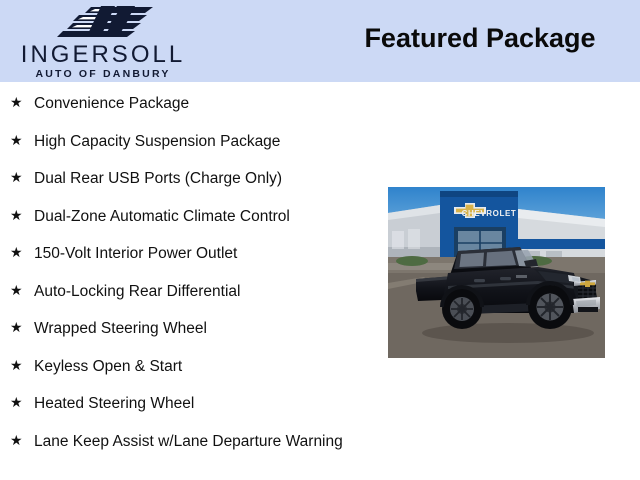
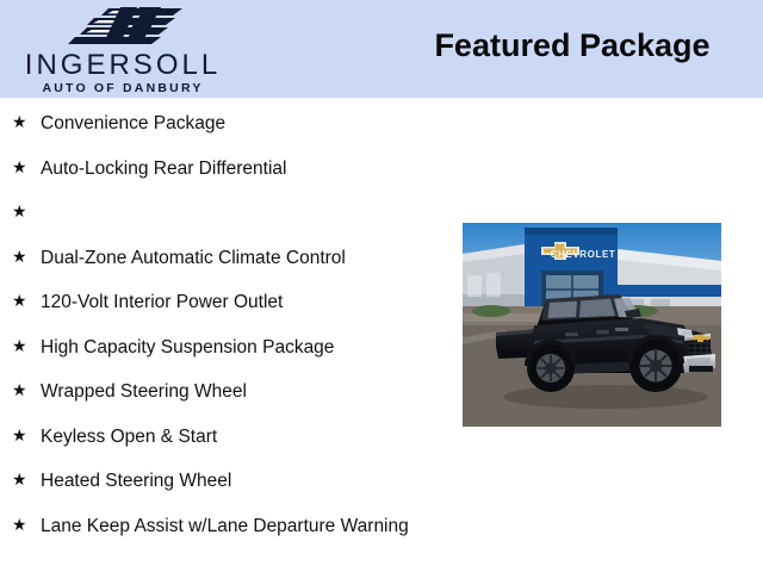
  INGERSOLL
  AUTO OF DANBURY
  Featured Package
  ★
  Convenience Package
  ★
- High Capacity Suspension Package
+ Auto-Locking Rear Differential
  ★
- Dual Rear USB Ports (Charge Only)
  ★
  Dual-Zone Automatic Climate Control
  ★
- 150-Volt Interior Power Outlet
+ 120-Volt Interior Power Outlet
  ★
- Auto-Locking Rear Differential
+ High Capacity Suspension Package
  ★
  Wrapped Steering Wheel
  ★
  Keyless Open & Start
  ★
  Heated Steering Wheel
  ★
  Lane Keep Assist w/Lane Departure Warning
  CHEVROLET
